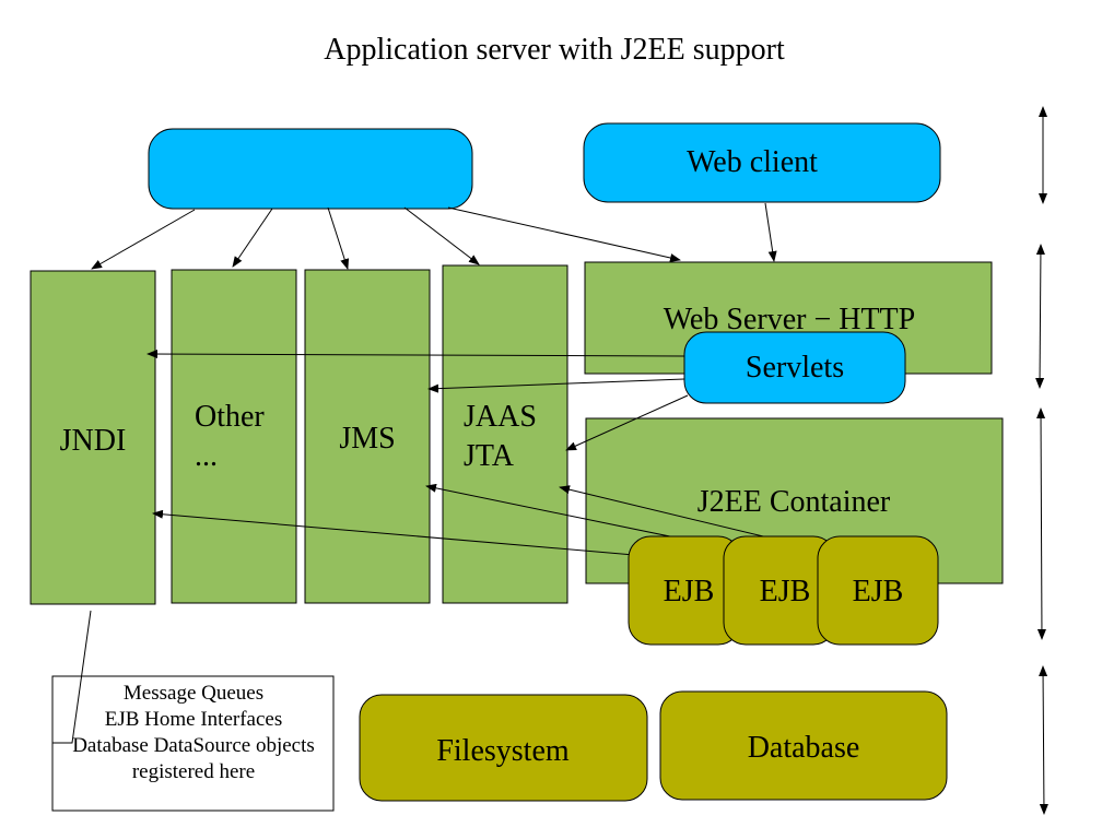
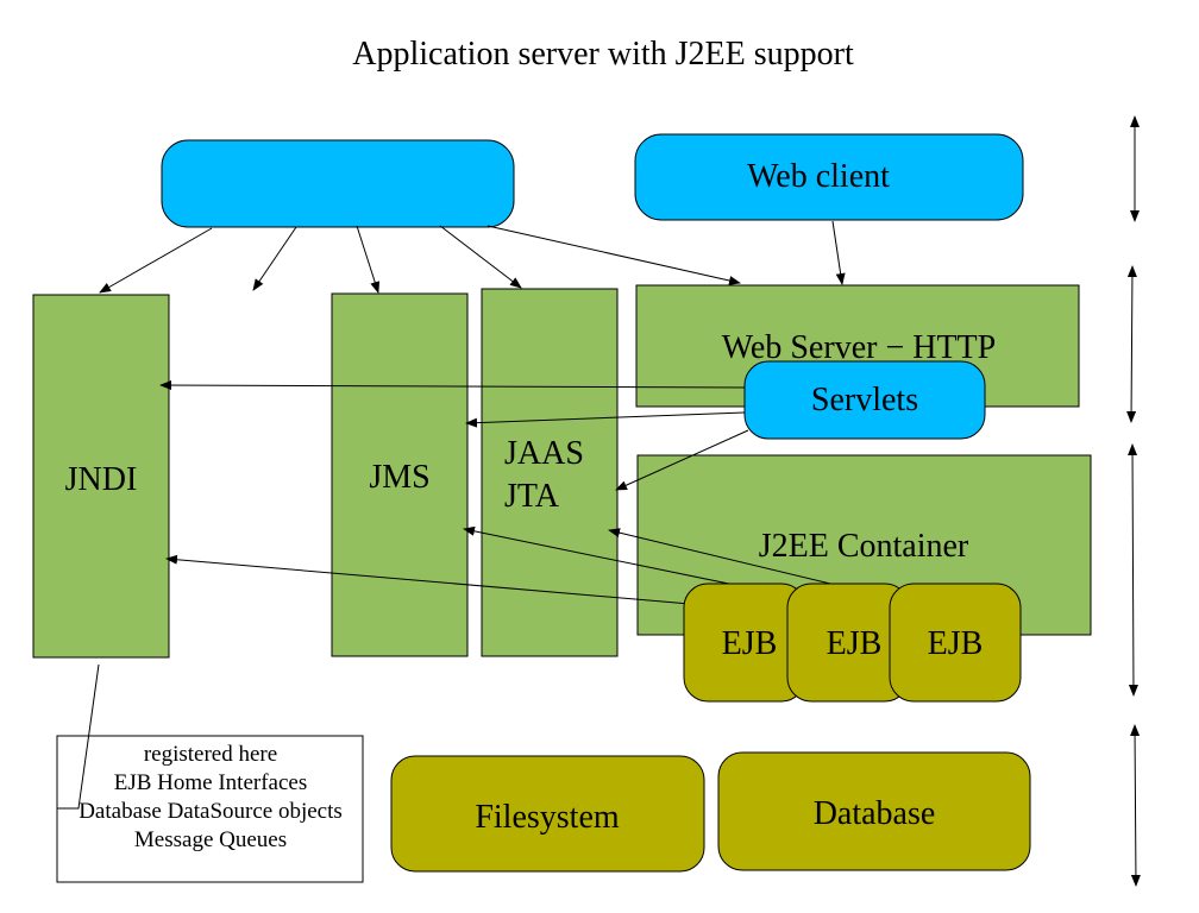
  Application server with J2EE support
  Web client
  JNDI
- Other
- ...
  JMS
  JAAS
  JTA
  Web Server − HTTP
  J2EE Container
  Servlets
  EJB
  EJB
  EJB
  Filesystem
  Database
- Message Queues
+ registered here
  EJB Home Interfaces
  Database DataSource objects
- registered here
+ Message Queues
